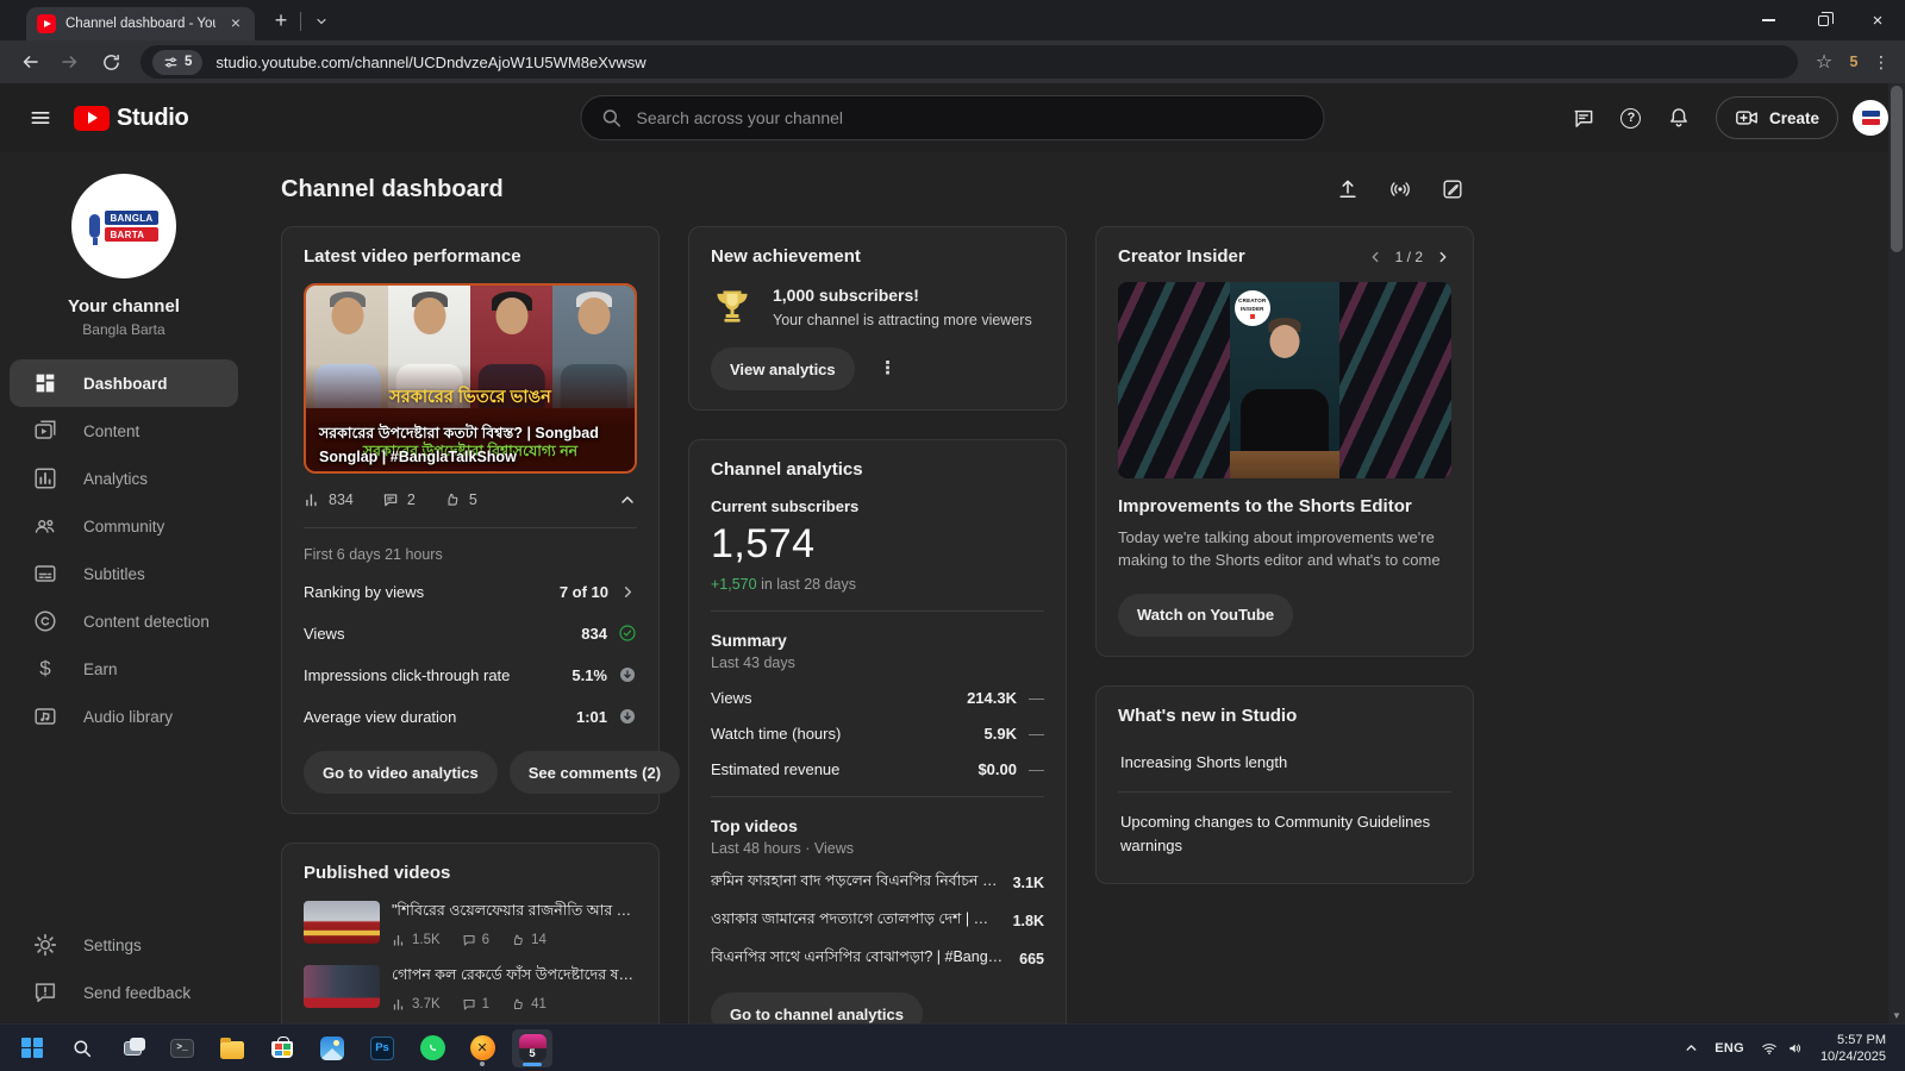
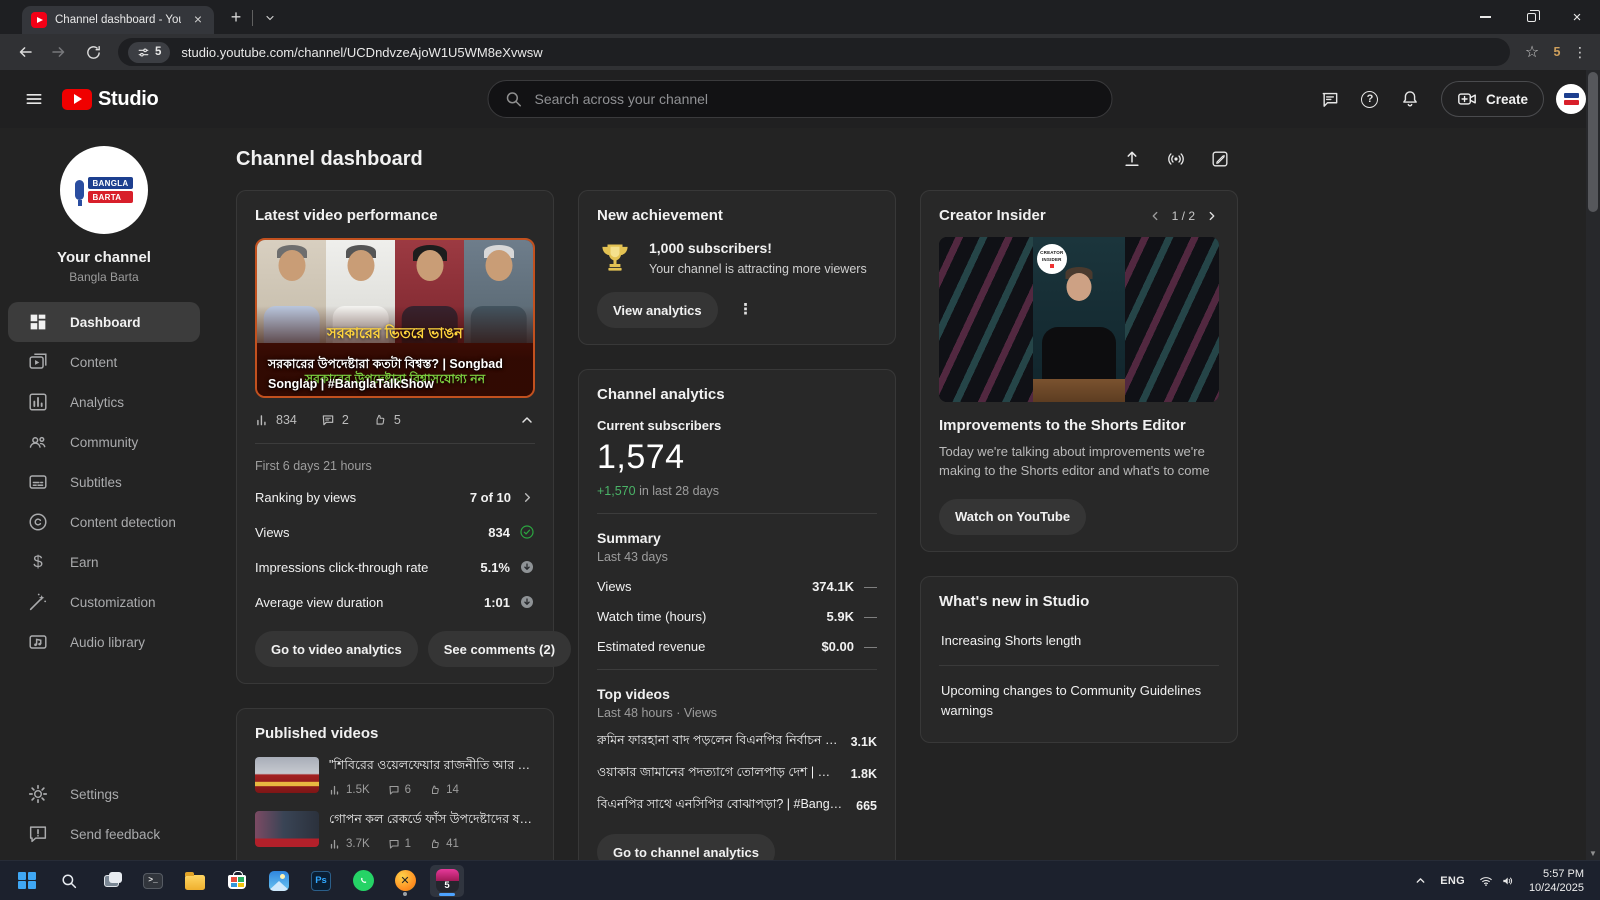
  Channel dashboard - Yo
  ×
  +
  ×
  5
  studio.youtube.com/channel/UCDndvzeAjoW1U5WM8eXvwsw
  ☆
  5
  ⋮
  Studio
  Search across your channel
  ?
  Create
  BANGLA
  BARTA
  Your channel
  Bangla Barta
  Dashboard
  Content
  Analytics
  Community
  Subtitles
  Content detection
  $
  Earn
+ Customization
  Audio library
  Settings
  Send feedback
  Channel dashboard
  Latest video performance
  সরকারের ভিতরে ভাঙন
  সরকারের উপদেষ্টারা বিশ্বাসযোগ্য নন
  সরকারের উপদেষ্টারা কতটা বিশ্বস্ত? | Songbad
  Songlap | #BanglaTalkShow
  834
  2
  5
  First 6 days 21 hours
  Ranking by views
  7 of 10
  Views
  834
  Impressions click-through rate
  5.1%
  Average view duration
  1:01
  Go to video analytics
  See comments (2)
  Published videos
  "শিবিরের ওয়েলফেয়ার রাজনীতি আর কে
  1.5K
  6
  14
  গোপন কল রেকর্ডে ফাঁস উপদেষ্টাদের ষড়য
  3.7K
  1
  41
  New achievement
  1,000 subscribers!
  Your channel is attracting more viewers
  View analytics
  ⋮
  Channel analytics
  Current subscribers
  1,574
  +1,570 in last 28 days
  Summary
  Last 43 days
  Views
- 214.3K
+ 374.1K
  —
  Watch time (hours)
  5.9K
  —
  Estimated revenue
  $0.00
  —
  Top videos
  Last 48 hours · Views
  রুমিন ফারহানা বাদ পড়লেন বিএনপির নির্বাচন থেকে
  3.1K
  ওয়াকার জামানের পদত্যাগে তোলপাড় দেশ | আজকে
  1.8K
  বিএনপির সাথে এনসিপির বোঝাপড়া? | #Banglade
  665
  Go to channel analytics
  Creator Insider
  1 / 2
  Improvements to the Shorts Editor
  Today we're talking about improvements we're making to the Shorts editor and what's to come
  Watch on YouTube
  What's new in Studio
  Increasing Shorts length
  Upcoming changes to Community Guidelines warnings
  ▼
  >_
  Ps
  ✕
  5
  ENG
  5:57 PM
  10/24/2025
